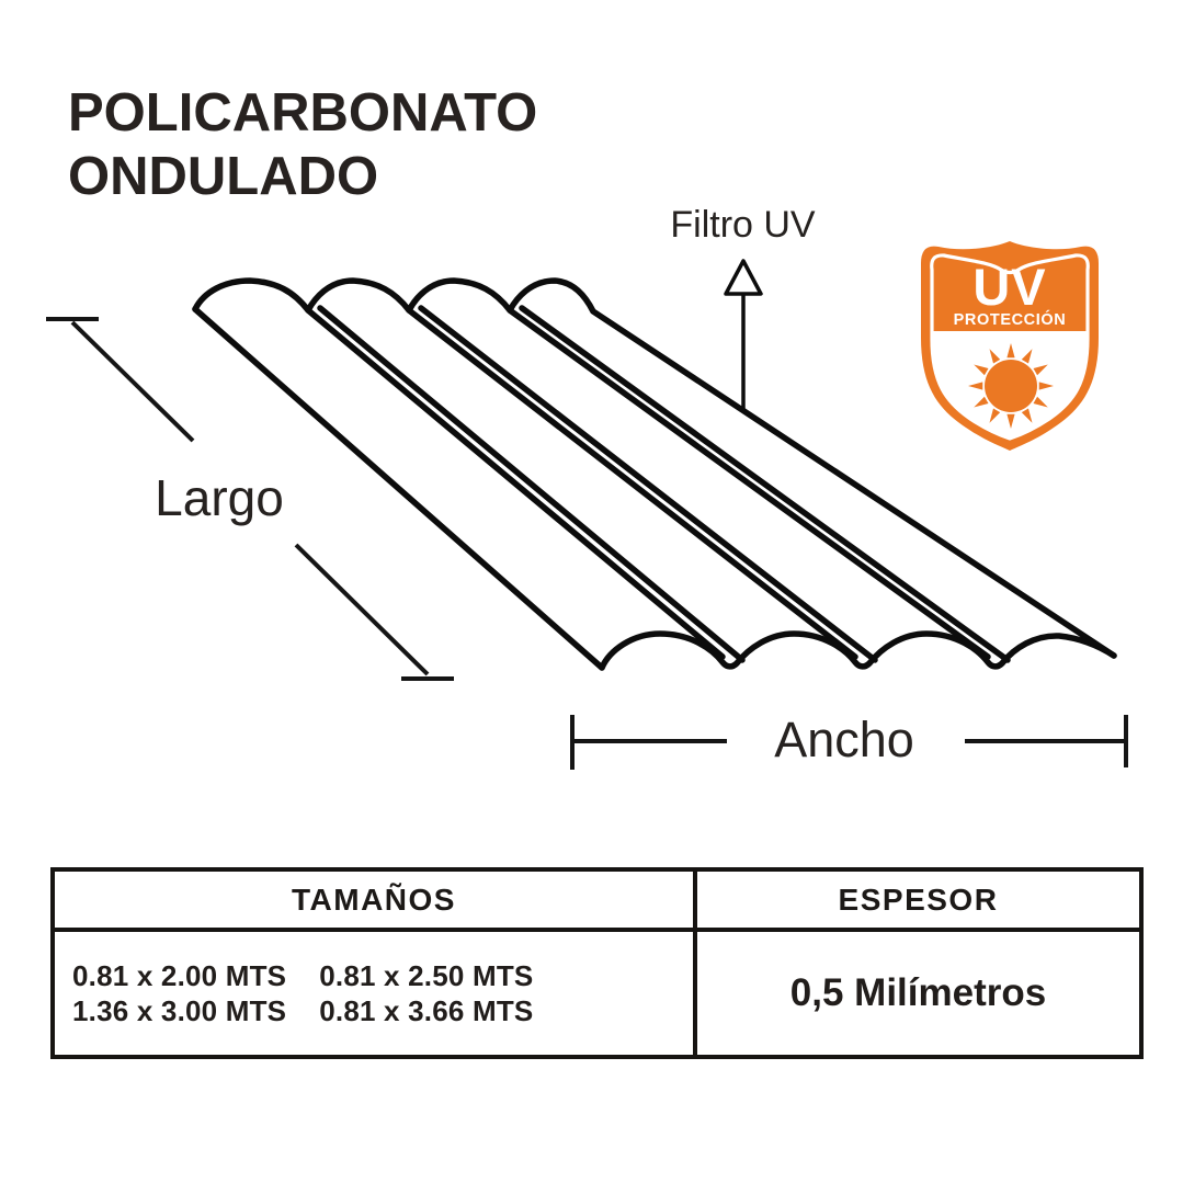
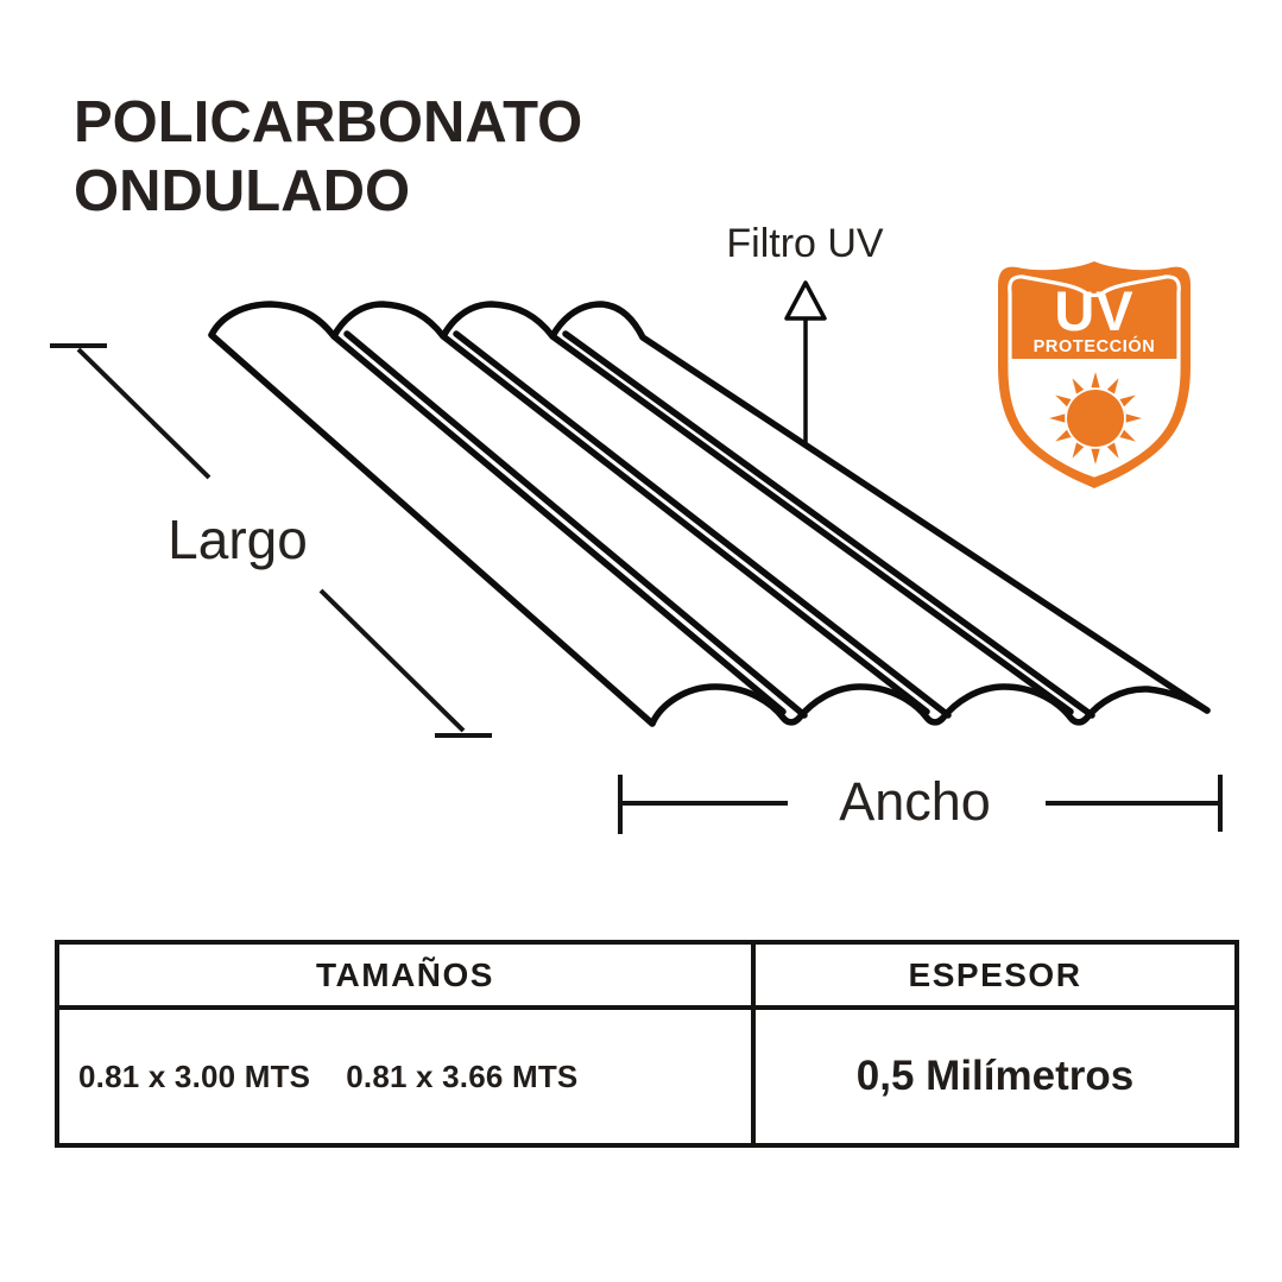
  POLICARBONATO
  ONDULADO
  Filtro UV
  Largo
  Ancho
  UV
  PROTECCIÓN
  TAMAÑOS
  ESPESOR
- 0.81 x 2.00 MTS
- 0.81 x 2.50 MTS
- 1.36 x 3.00 MTS
+ 0.81 x 3.00 MTS
  0.81 x 3.66 MTS
  0,5 Milímetros
